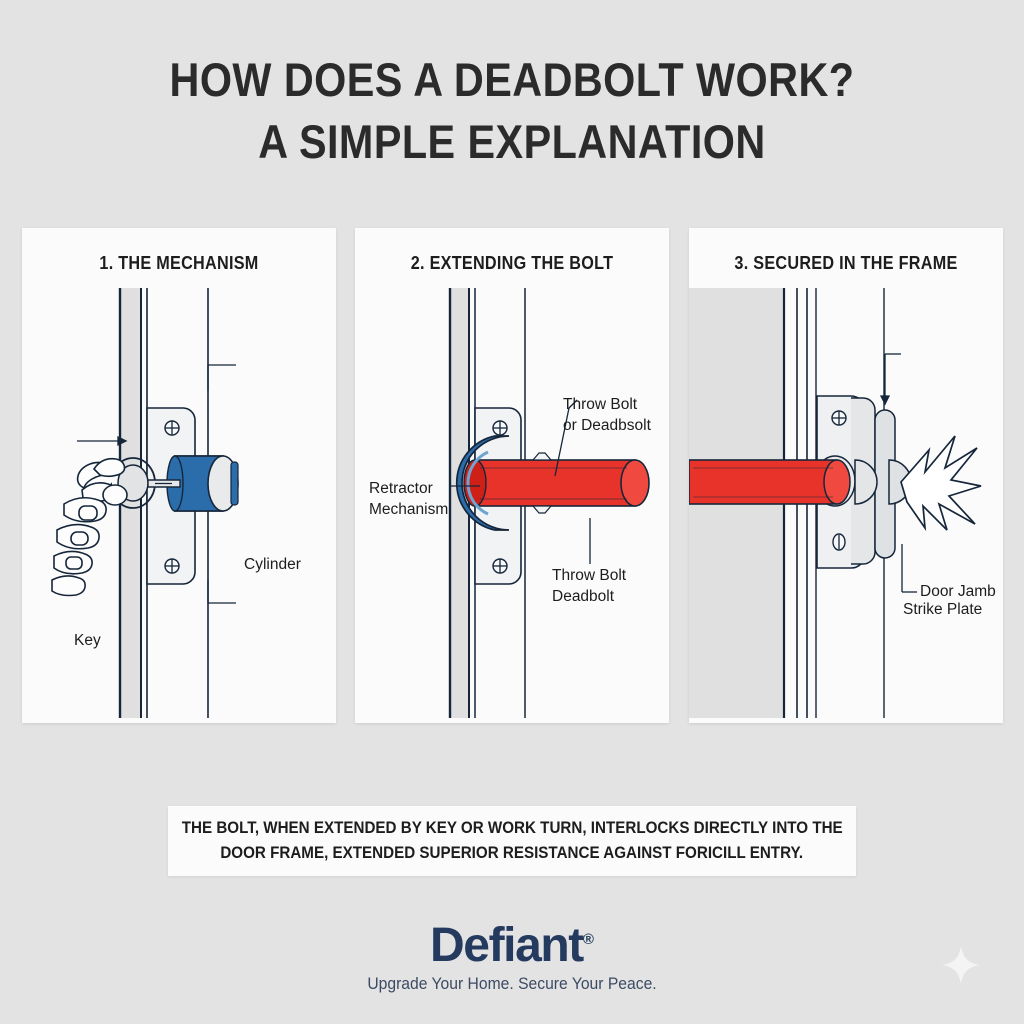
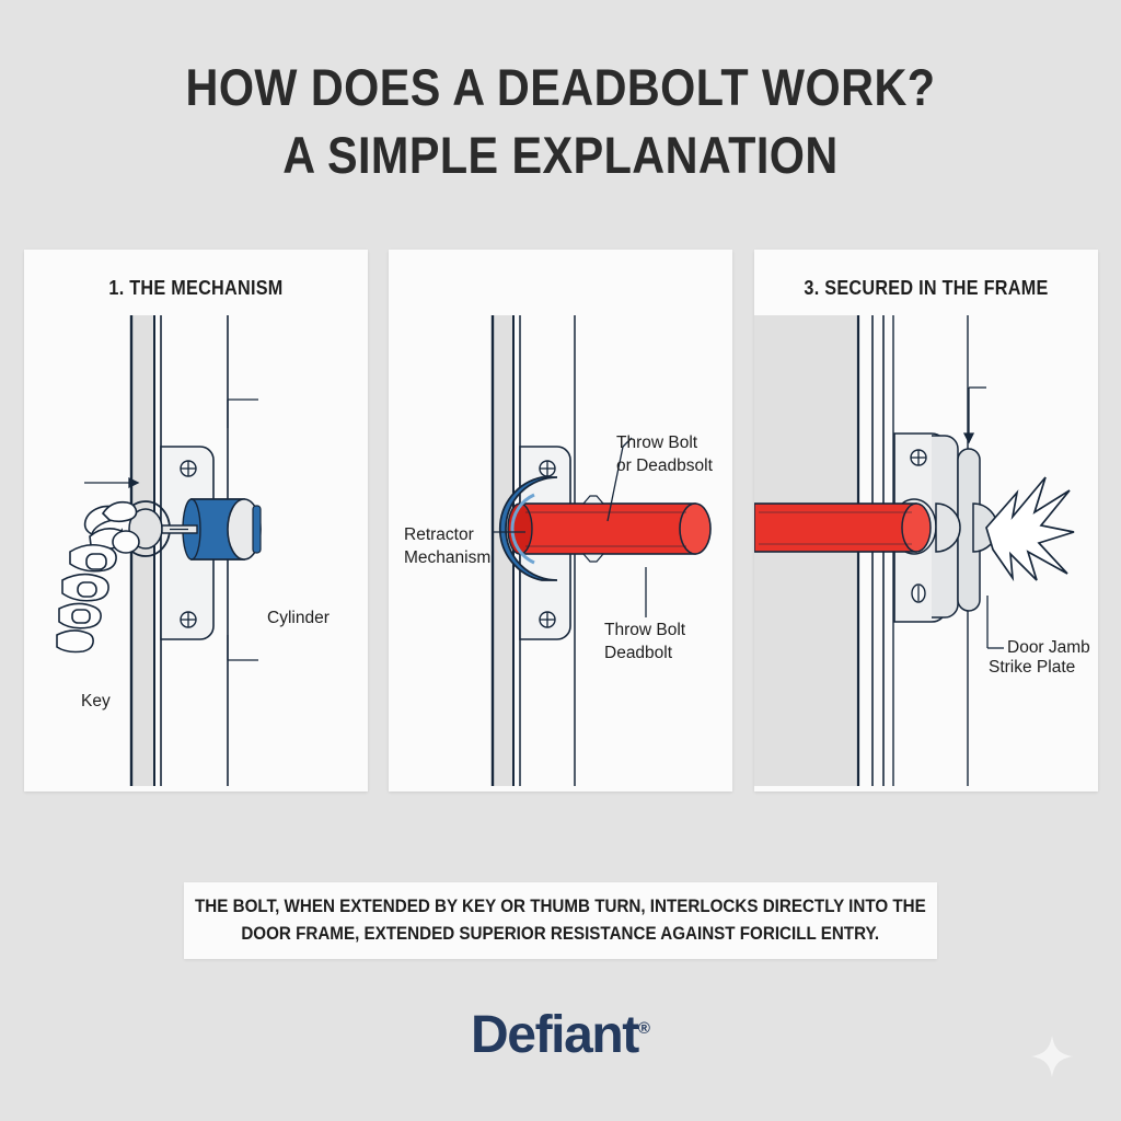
  HOW DOES A DEADBOLT WORK?
  A SIMPLE EXPLANATION
  1. THE MECHANISM
  Key
  Cylinder
- 2. EXTENDING THE BOLT
  Throw Bolt
  or Deadbsolt
  Retractor
  Mechanism
  Throw Bolt
  Deadbolt
  3. SECURED IN THE FRAME
  Strike Plate
  Door Jamb
- THE BOLT, WHEN EXTENDED BY KEY OR WORK TURN, INTERLOCKS DIRECTLY INTO THE
+ THE BOLT, WHEN EXTENDED BY KEY OR THUMB TURN, INTERLOCKS DIRECTLY INTO THE
  DOOR FRAME, EXTENDED SUPERIOR RESISTANCE AGAINST FORICILL ENTRY.
  Defiant®
- Upgrade Your Home. Secure Your Peace.
